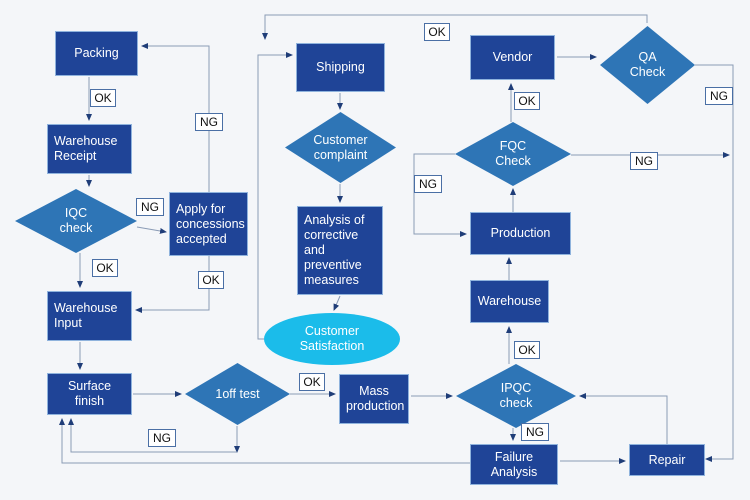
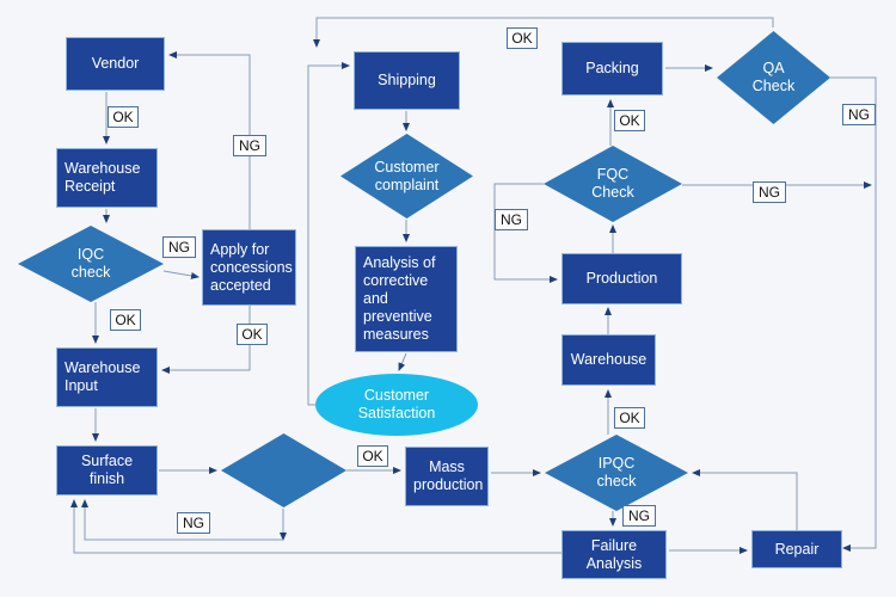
- Packing
+ Vendor
  Warehouse
  Receipt
  IQC
  check
  Apply for
  concessions
  accepted
  Warehouse
  Input
  Surface finish
- 1off test
  Mass
  production
  Shipping
  Customer
  complaint
  Analysis of
  corrective
  and
  preventive
  measures
  Customer
  Satisfaction
- Vendor
+ Packing
  QA
  Check
  FQC
  Check
  Production
  Warehouse
  IPQC
  check
  Failure
  Analysis
  Repair
  OK
  NG
  OK
  NG
  OK
  OK
  NG
  OK
  NG
  NG
  NG
  OK
  OK
  NG
